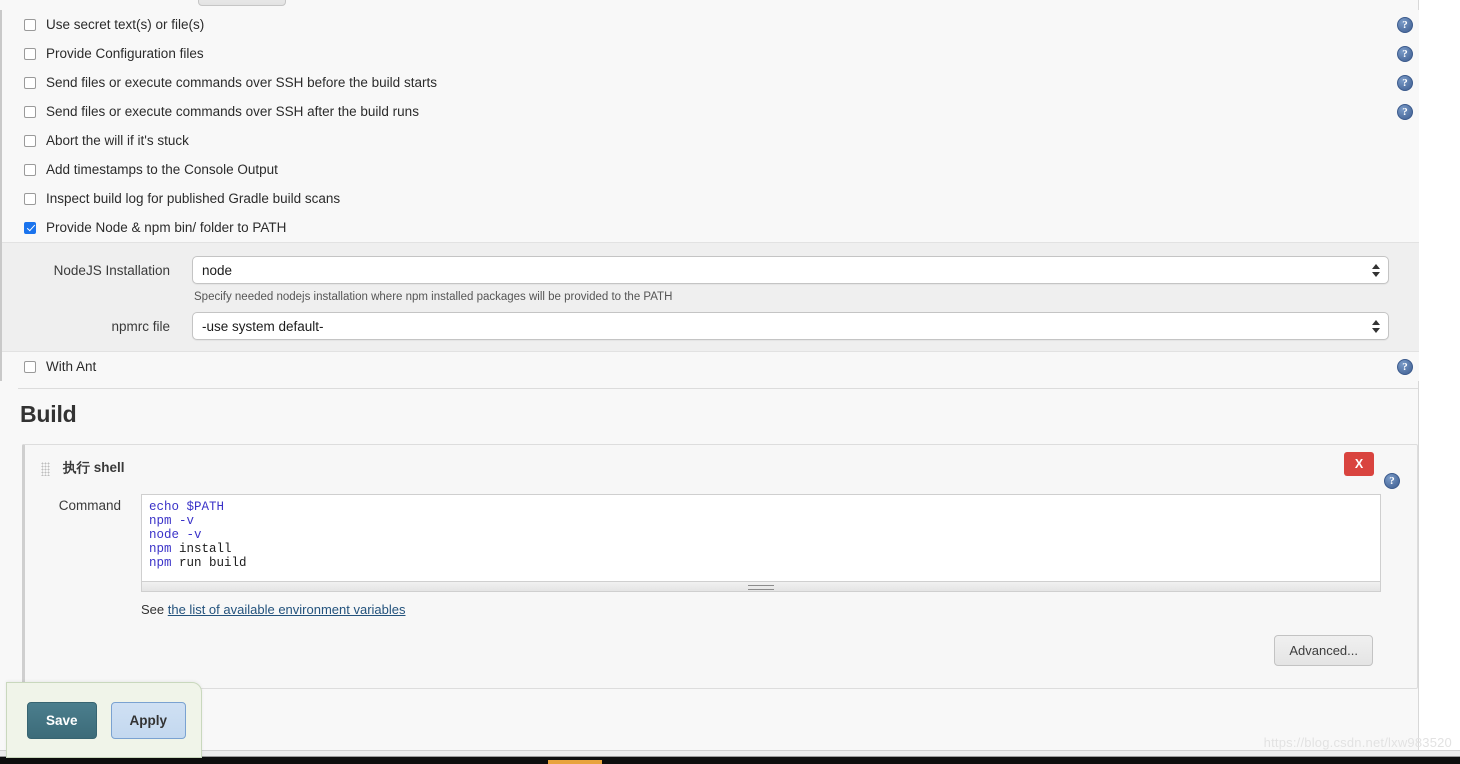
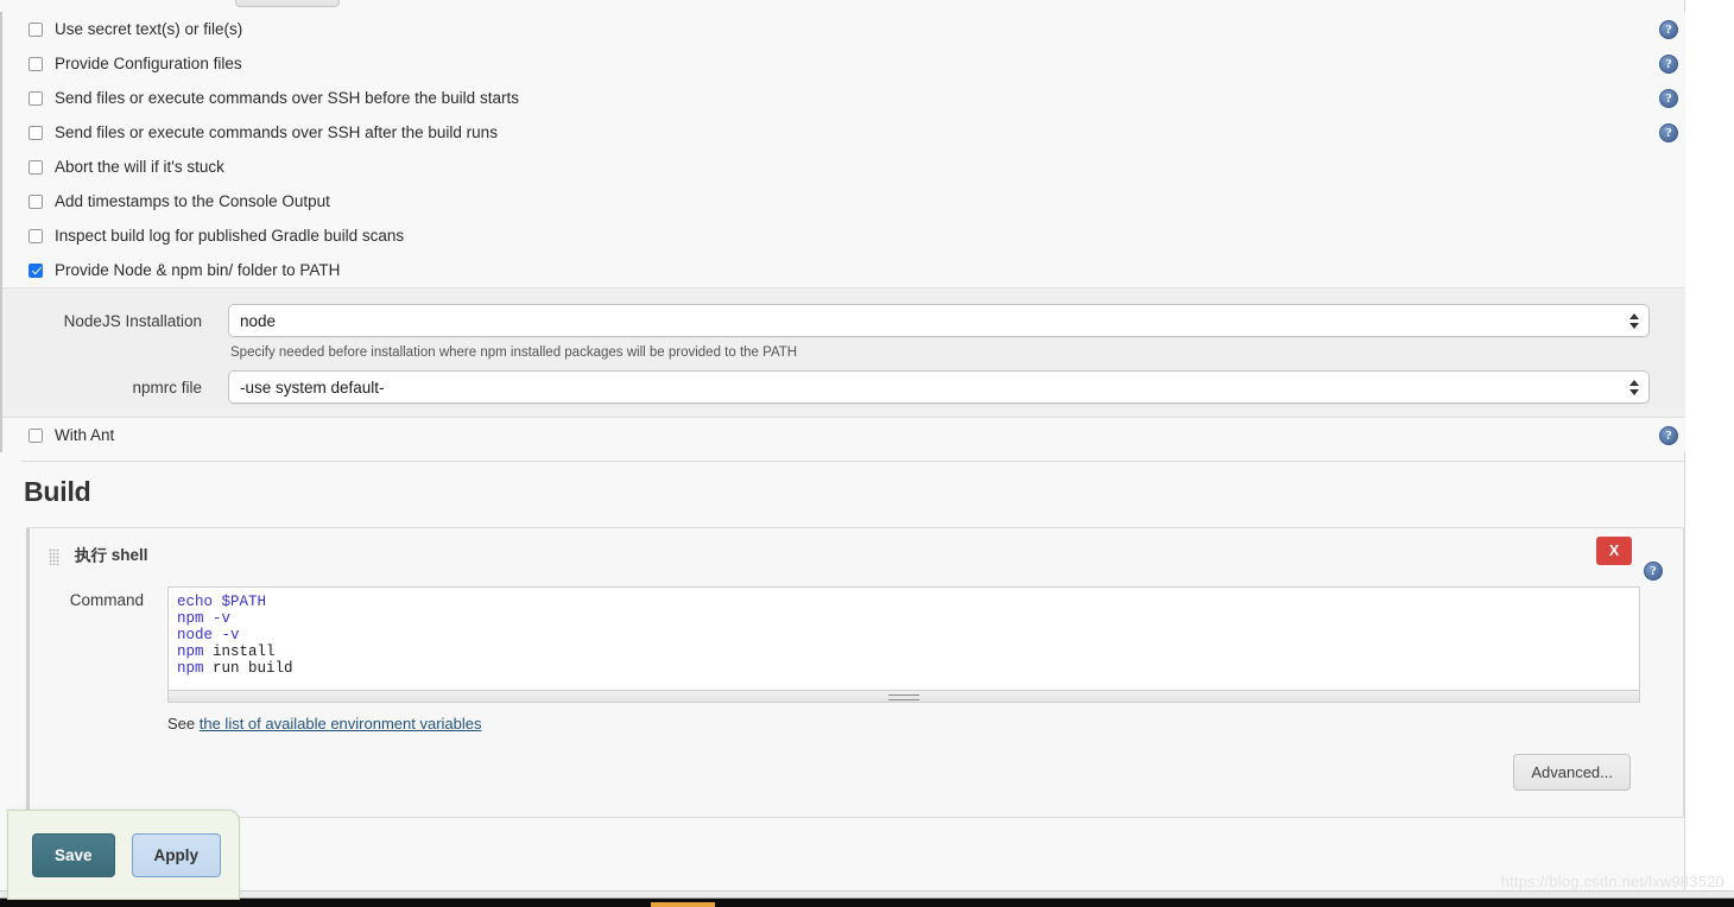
  Use secret text(s) or file(s)
  ?
  Provide Configuration files
  ?
  Send files or execute commands over SSH before the build starts
  ?
  Send files or execute commands over SSH after the build runs
  ?
  Abort the will if it's stuck
  Add timestamps to the Console Output
  Inspect build log for published Gradle build scans
  Provide Node & npm bin/ folder to PATH
  NodeJS Installation
  node
- Specify needed nodejs installation where npm installed packages will be provided to the PATH
+ Specify needed before installation where npm installed packages will be provided to the PATH
  npmrc file
  -use system default-
  With Ant
  ?
  Build
  执行 shell
  X
  ?
  Command
  echo $PATH npm -v node -v npm install npm run build
  See the list of available environment variables
  Advanced...
  Save
  Apply
  https://blog.csdn.net/lxw983520
